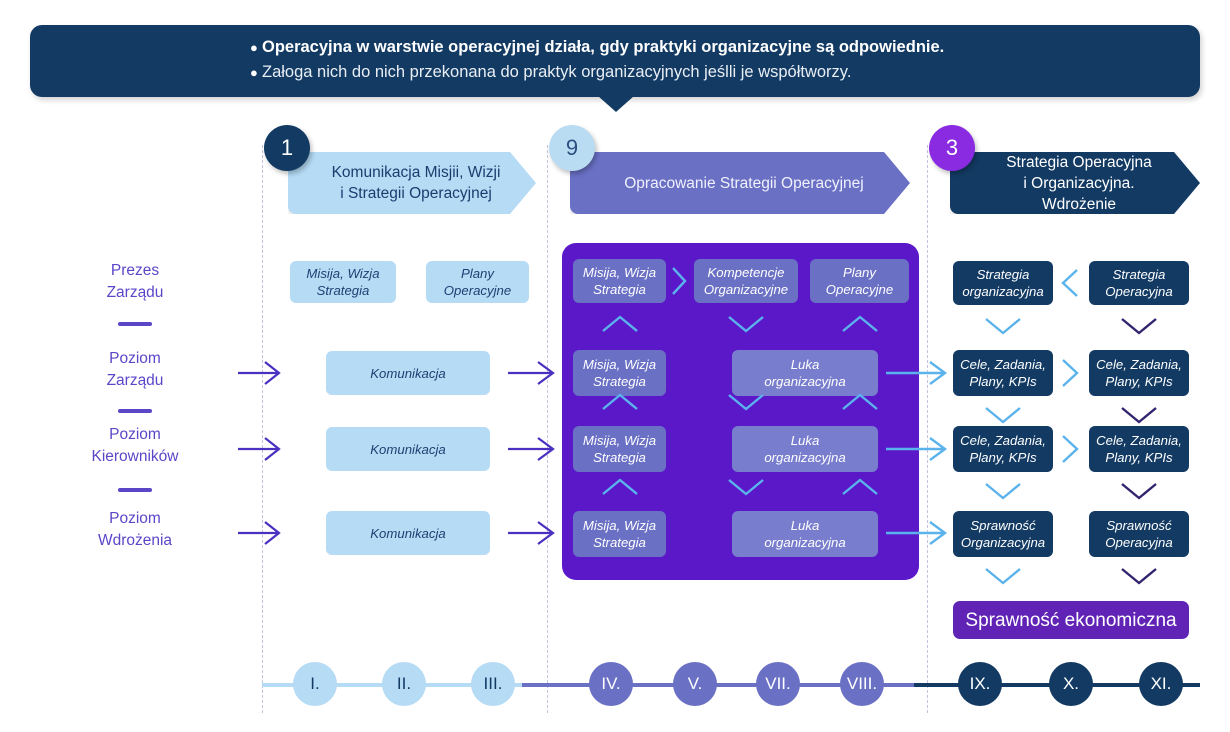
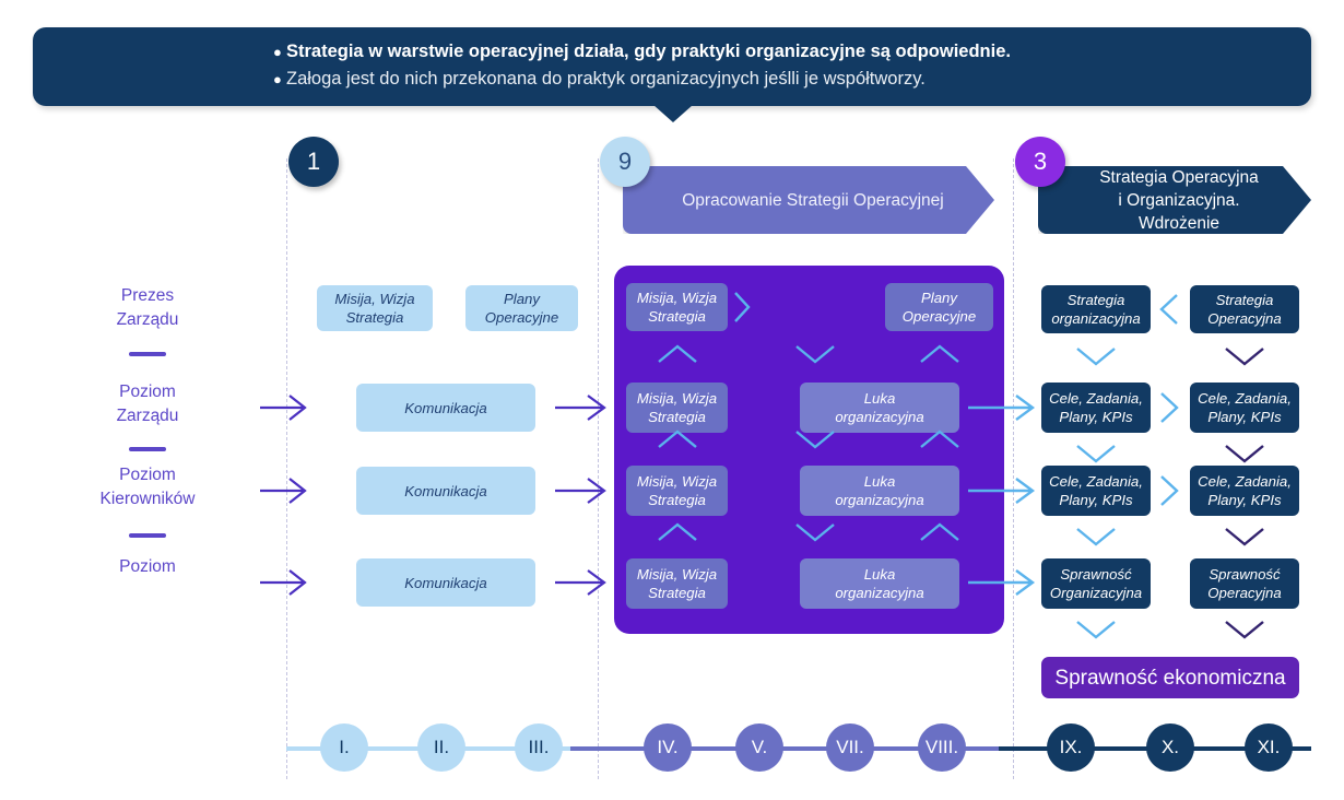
- ● Operacyjna w warstwie operacyjnej działa, gdy praktyki organizacyjne są odpowiednie.
+ ● Strategia w warstwie operacyjnej działa, gdy praktyki organizacyjne są odpowiednie.
- ● Załoga nich do nich przekonana do praktyk organizacyjnych jeślli je współtworzy.
+ ● Załoga jest do nich przekonana do praktyk organizacyjnych jeślli je współtworzy.
- Komunikacja Misjii, Wizji
- i Strategii Operacyjnej
  1
  Opracowanie Strategii Operacyjnej
  9
  Strategia Operacyjna
  i Organizacyjna. Wdrożenie
  3
  Prezes
  Zarządu
  Poziom
  Zarządu
  Poziom
  Kierowników
  Poziom
- Wdrożenia
  Misija, Wizja
  Strategia
  Plany
  Operacyjne
  Komunikacja
  Komunikacja
  Komunikacja
  Misija, Wizja
  Strategia
- Kompetencje
- Organizacyjne
  Plany
  Operacyjne
  Misija, Wizja
  Strategia
  Luka
  organizacyjna
  Misija, Wizja
  Strategia
  Luka
  organizacyjna
  Misija, Wizja
  Strategia
  Luka
  organizacyjna
  Strategia
  organizacyjna
  Strategia
  Operacyjna
  Cele, Zadania,
  Plany, KPIs
  Cele, Zadania,
  Plany, KPIs
  Cele, Zadania,
  Plany, KPIs
  Cele, Zadania,
  Plany, KPIs
  Sprawność
  Organizacyjna
  Sprawność
  Operacyjna
  Sprawność ekonomiczna
  I.
  II.
  III.
  IV.
  V.
  VII.
  VIII.
  IX.
  X.
  XI.
